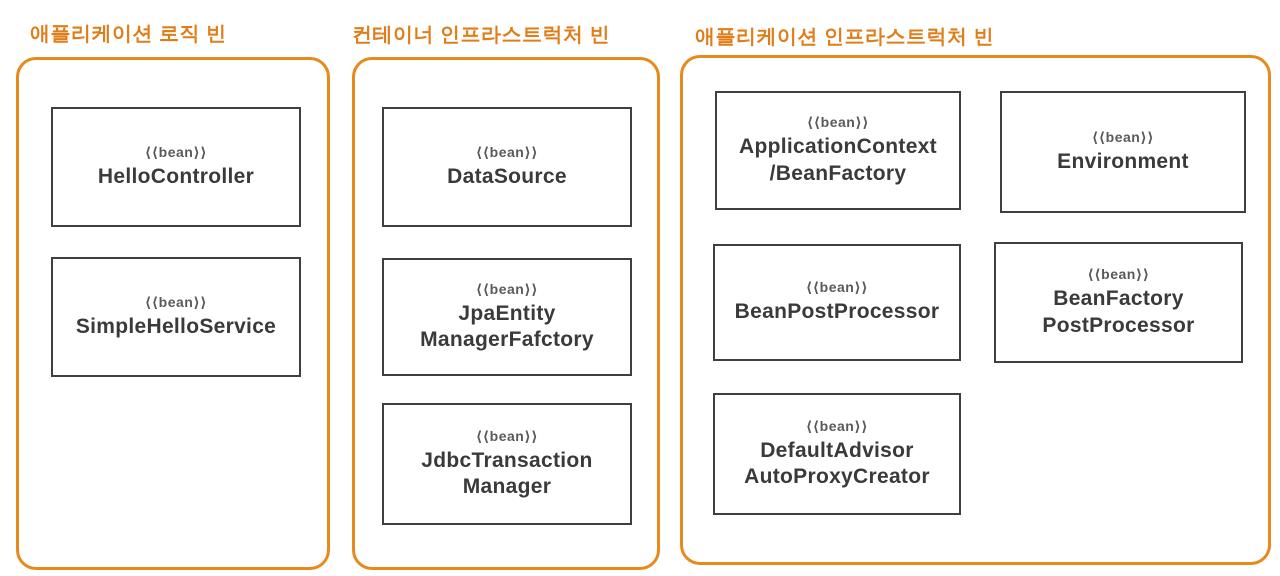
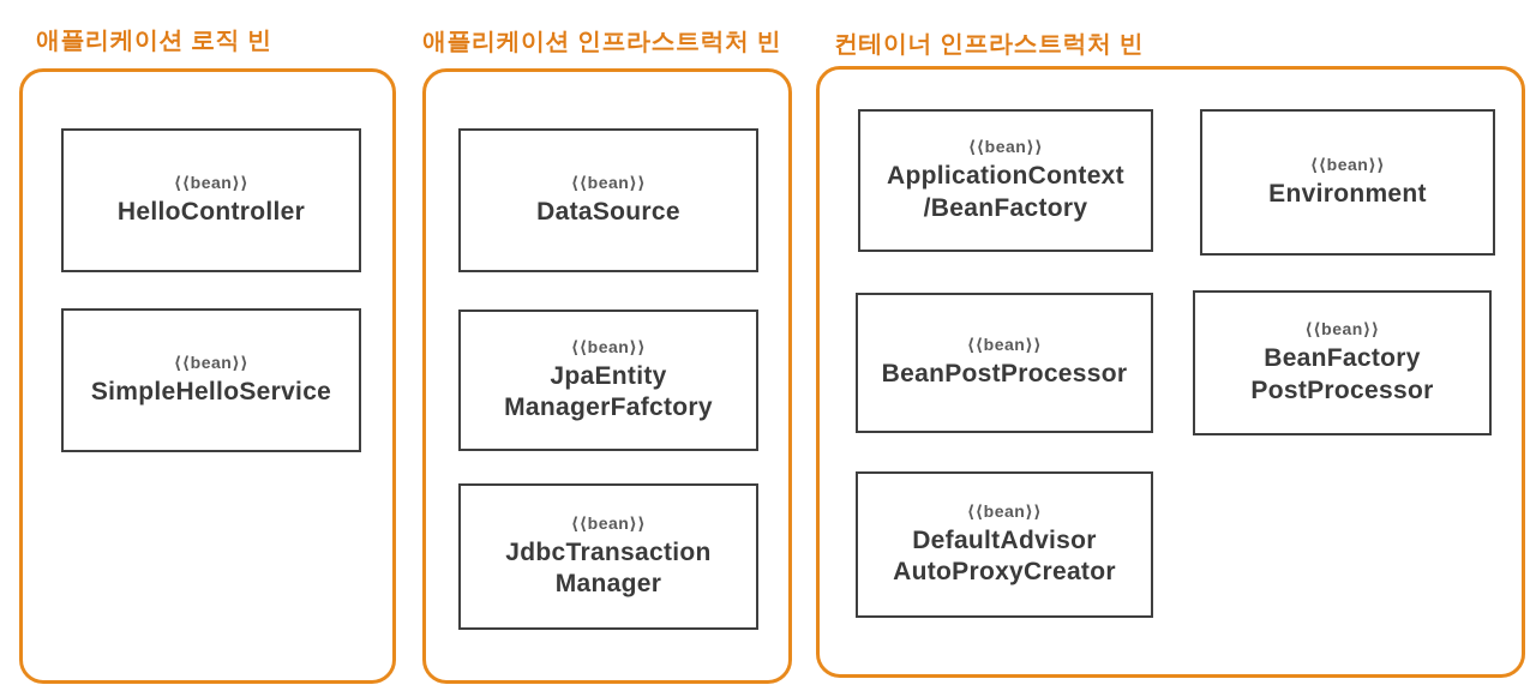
  애플리케이션 로직 빈
  ⟨⟨bean⟩⟩
  HelloController
  ⟨⟨bean⟩⟩
  SimpleHelloService
- 컨테이너 인프라스트럭처 빈
+ 애플리케이션 인프라스트럭처 빈
  ⟨⟨bean⟩⟩
  DataSource
  ⟨⟨bean⟩⟩
  JpaEntity
  ManagerFafctory
  ⟨⟨bean⟩⟩
  JdbcTransaction
  Manager
- 애플리케이션 인프라스트럭처 빈
+ 컨테이너 인프라스트럭처 빈
  ⟨⟨bean⟩⟩
  ApplicationContext
  /BeanFactory
  ⟨⟨bean⟩⟩
  Environment
  ⟨⟨bean⟩⟩
  BeanPostProcessor
  ⟨⟨bean⟩⟩
  BeanFactory
  PostProcessor
  ⟨⟨bean⟩⟩
  DefaultAdvisor
  AutoProxyCreator
